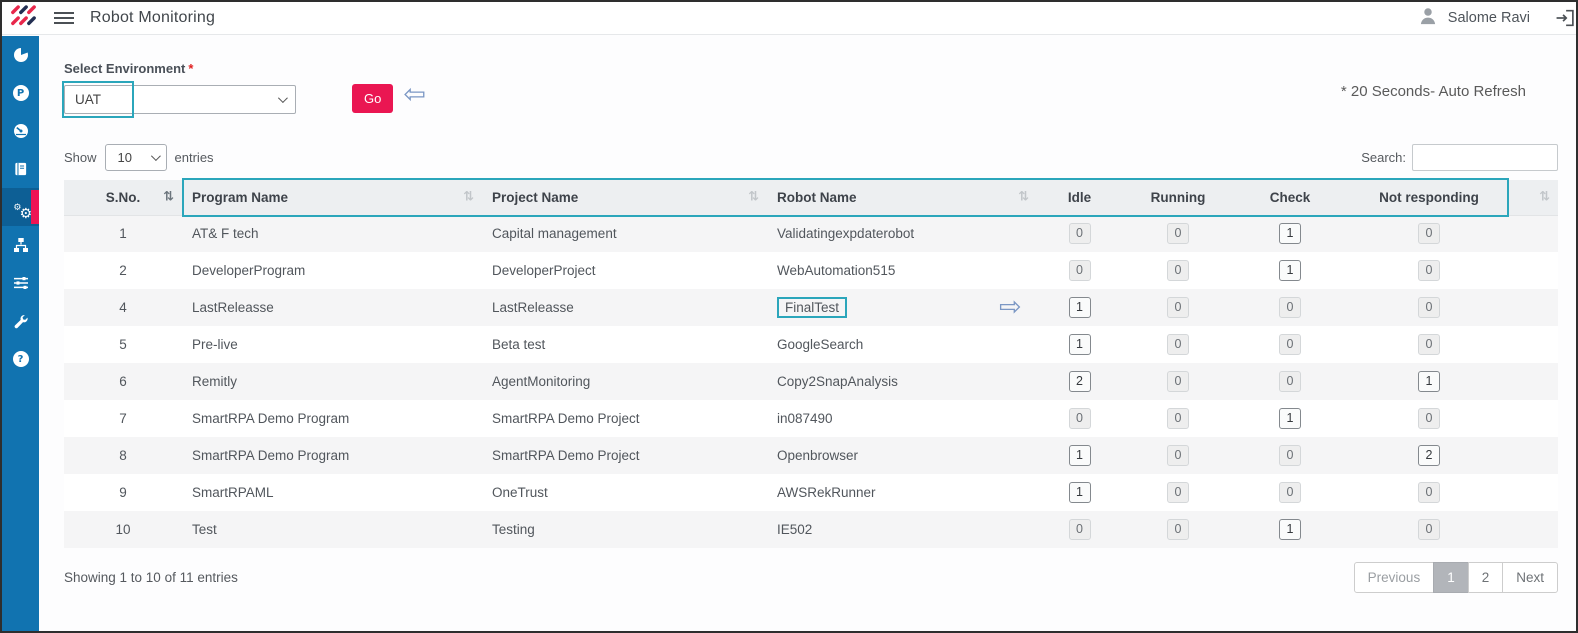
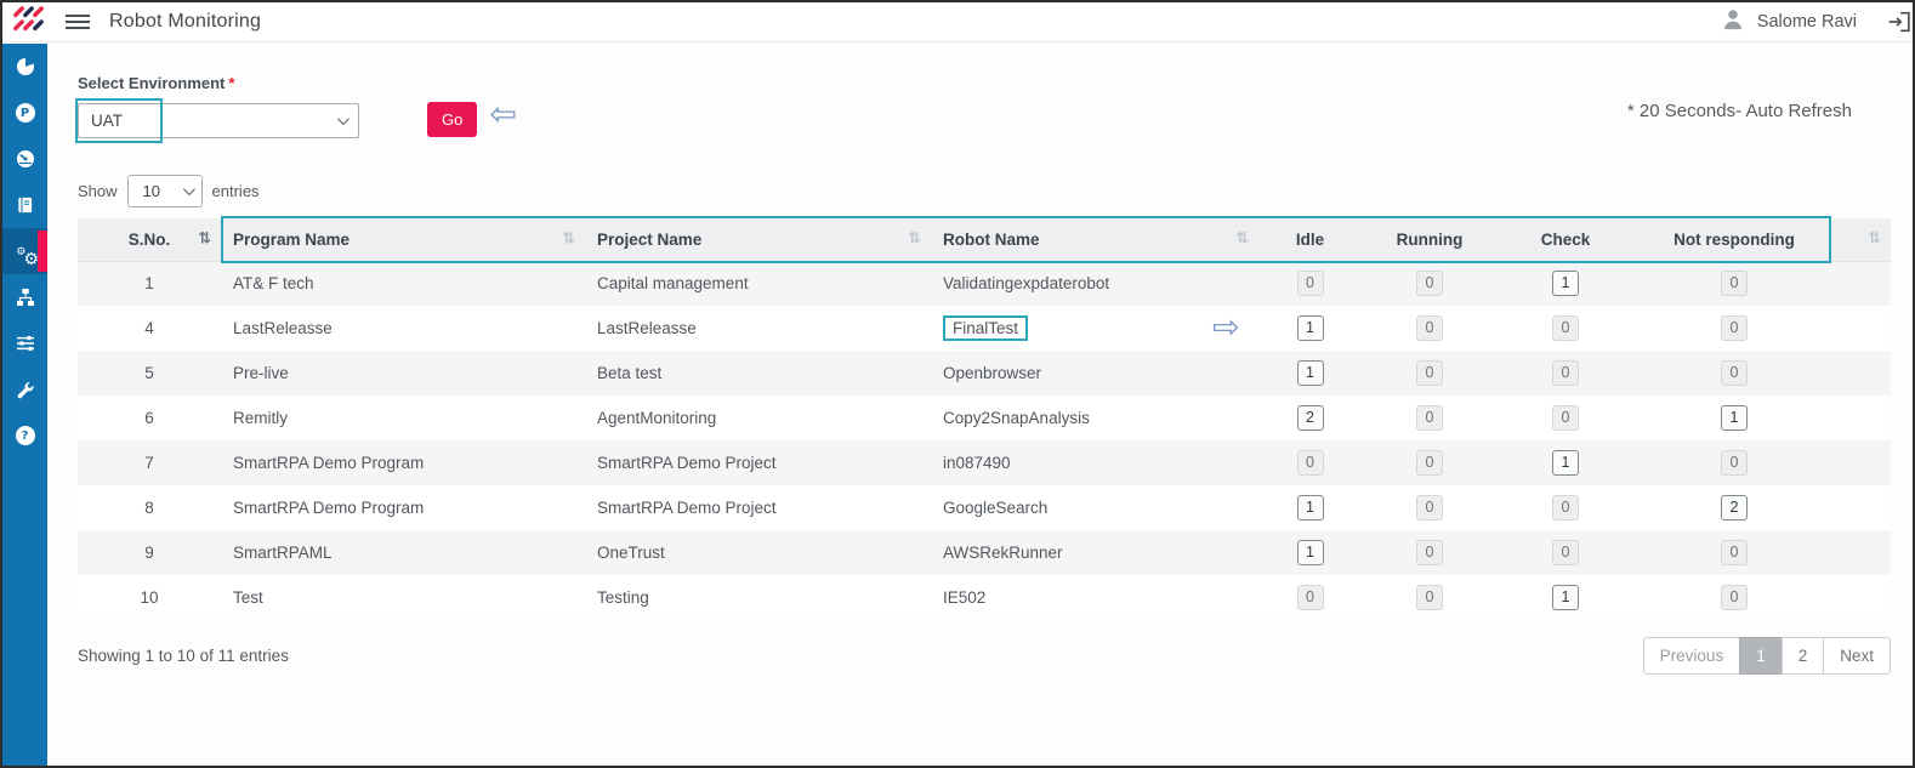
  Robot Monitoring
  Salome Ravi
  P
  ⚙
  ⚙
  ?
  Select Environment *
  UAT
  Go
  ⇦
  * 20 Seconds- Auto Refresh
  Show
  10
  entries
- Search:
  S.No. ⇅	Program Name ⇅	Project Name ⇅	Robot Name ⇅	Idle	Running	Check	Not responding	⇅
  1	AT& F tech	Capital management	Validatingexpdaterobot	0	0	1	0
- 2	DeveloperProgram	DeveloperProject	WebAutomation515	0	0	1	0
  4	LastReleasse	LastReleasse	FinalTest	⇨ 1	0	0	0
- 5	Pre-live	Beta test	GoogleSearch	1	0	0	0
+ 5	Pre-live	Beta test	Openbrowser	1	0	0	0
  6	Remitly	AgentMonitoring	Copy2SnapAnalysis	2	0	0	1
  7	SmartRPA Demo Program	SmartRPA Demo Project	in087490	0	0	1	0
- 8	SmartRPA Demo Program	SmartRPA Demo Project	Openbrowser	1	0	0	2
+ 8	SmartRPA Demo Program	SmartRPA Demo Project	GoogleSearch	1	0	0	2
  9	SmartRPAML	OneTrust	AWSRekRunner	1	0	0	0
  10	Test	Testing	IE502	0	0	1	0
  Showing 1 to 10 of 11 entries
  Previous
  1
  2
  Next
